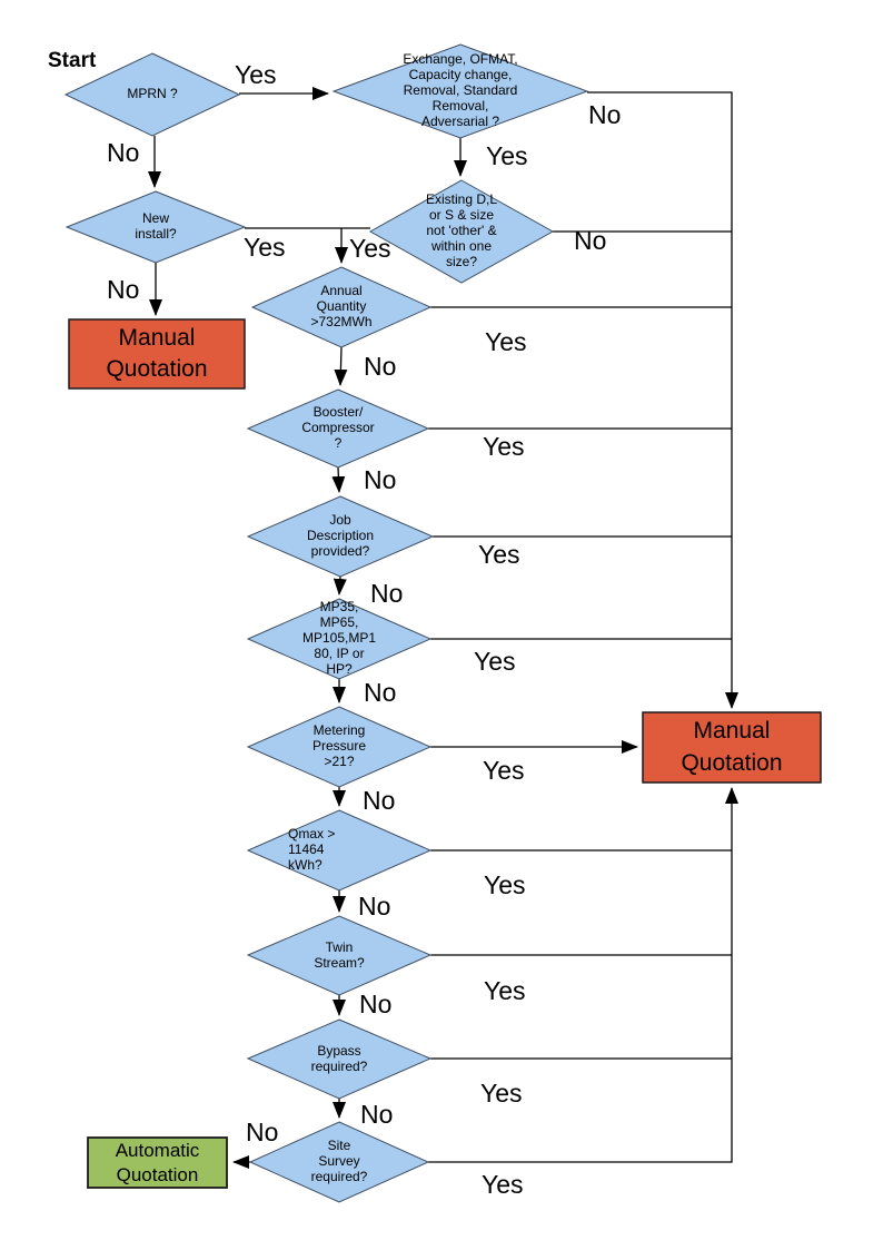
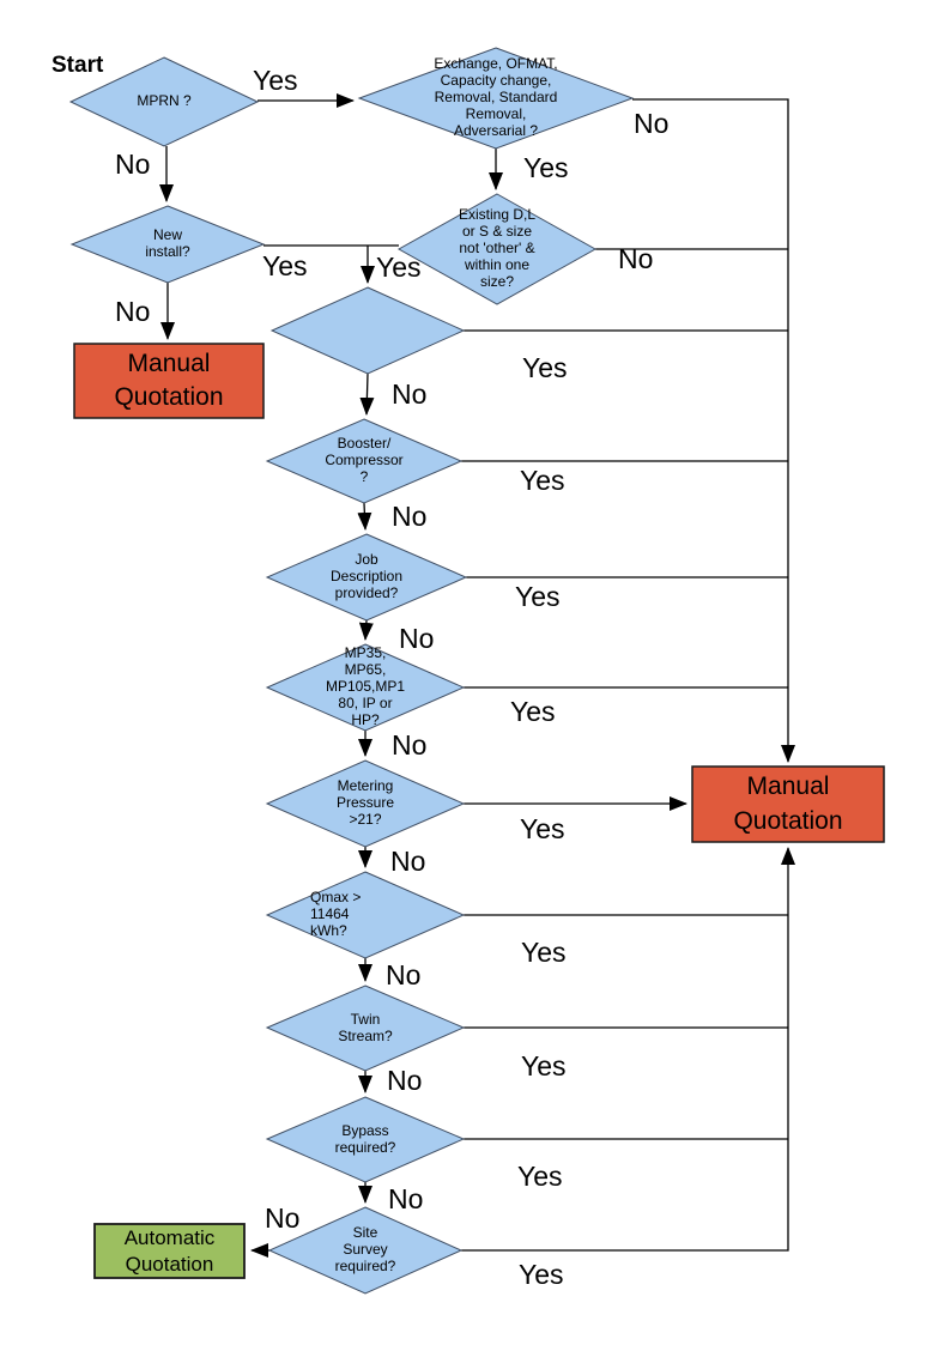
  Start
  MPRN ?
  Exchange, OFMAT,
  Capacity change,
  Removal, Standard
  Removal,
  Adversarial ?
  New
  install?
  Existing D,L
  or S & size
  not 'other' &
  within one
  size?
- Annual
- Quantity
- >732MWh
  Booster/
  Compressor
  ?
  Job
  Description
  provided?
  MP35,
  MP65,
  MP105,MP1
  80, IP or
  HP?
  Metering
  Pressure
  >21?
  Qmax >
  11464
  kWh?
  Twin
  Stream?
  Bypass
  required?
  Site
  Survey
  required?
  Manual
  Quotation
  Manual
  Quotation
  Automatic
  Quotation
  Yes
  No
  No
  Yes
  Yes
  No
  Yes
  No
  Yes
  No
  Yes
  No
  Yes
  No
  Yes
  No
  Yes
  No
  Yes
  No
  Yes
  No
  Yes
  No
  Yes
  No
